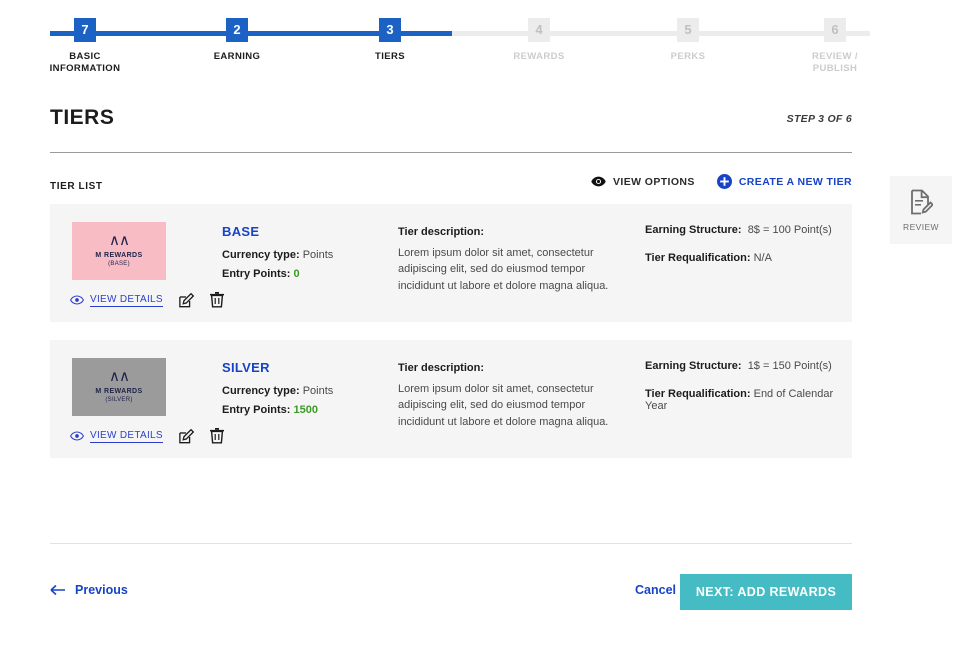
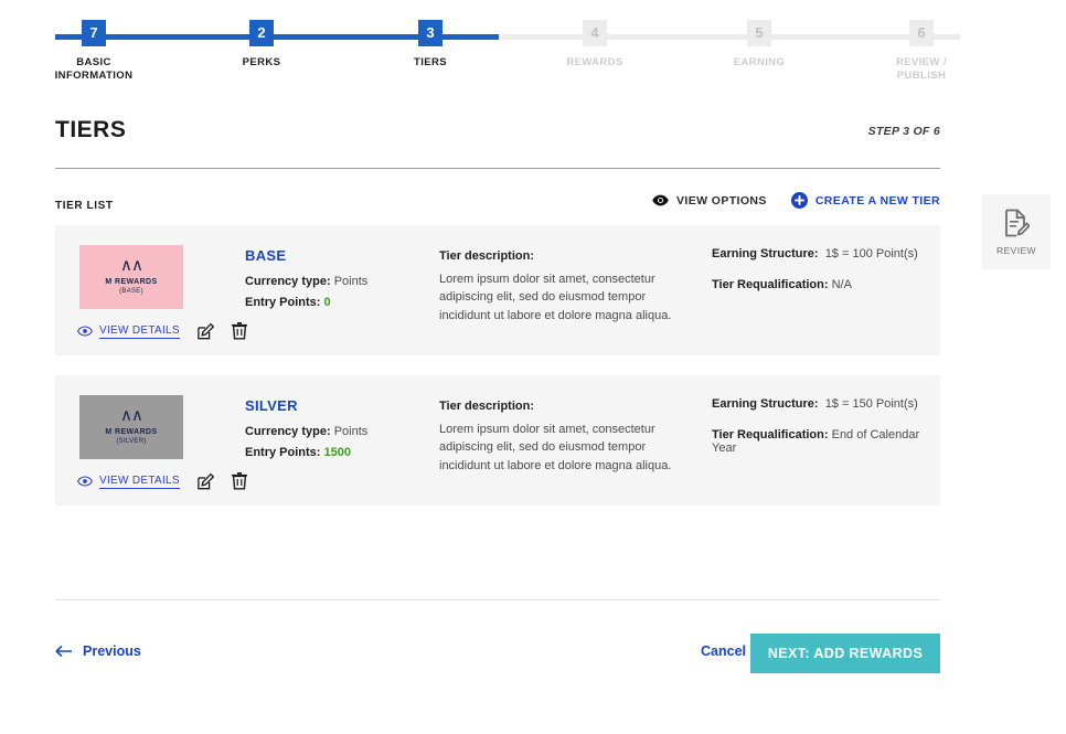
  7
  BASIC
  INFORMATION
  2
- EARNING
+ PERKS
  3
  TIERS
  4
  REWARDS
  5
- PERKS
+ EARNING
  6
  REVIEW /
  PUBLISH
  TIERS
  STEP 3 OF 6
  TIER LIST
  VIEW OPTIONS
  CREATE A NEW TIER
  ∧∧
  VIEW DETAILS
  BASE
  Currency type: Points
  Entry Points: 0
  Tier description:
  Lorem ipsum dolor sit amet, consectetur adipiscing elit, sed do eiusmod tempor incididunt ut labore et dolore magna aliqua.
- Earning Structure: 8$ = 100 Point(s)
+ Earning Structure: 1$ = 100 Point(s)
  Tier Requalification: N/A
  ∧∧
  VIEW DETAILS
  SILVER
  Currency type: Points
  Entry Points: 1500
  Tier description:
  Lorem ipsum dolor sit amet, consectetur adipiscing elit, sed do eiusmod tempor incididunt ut labore et dolore magna aliqua.
  Earning Structure: 1$ = 150 Point(s)
  Tier Requalification: End of Calendar Year
  REVIEW
  Previous
  Cancel
  NEXT: ADD REWARDS
